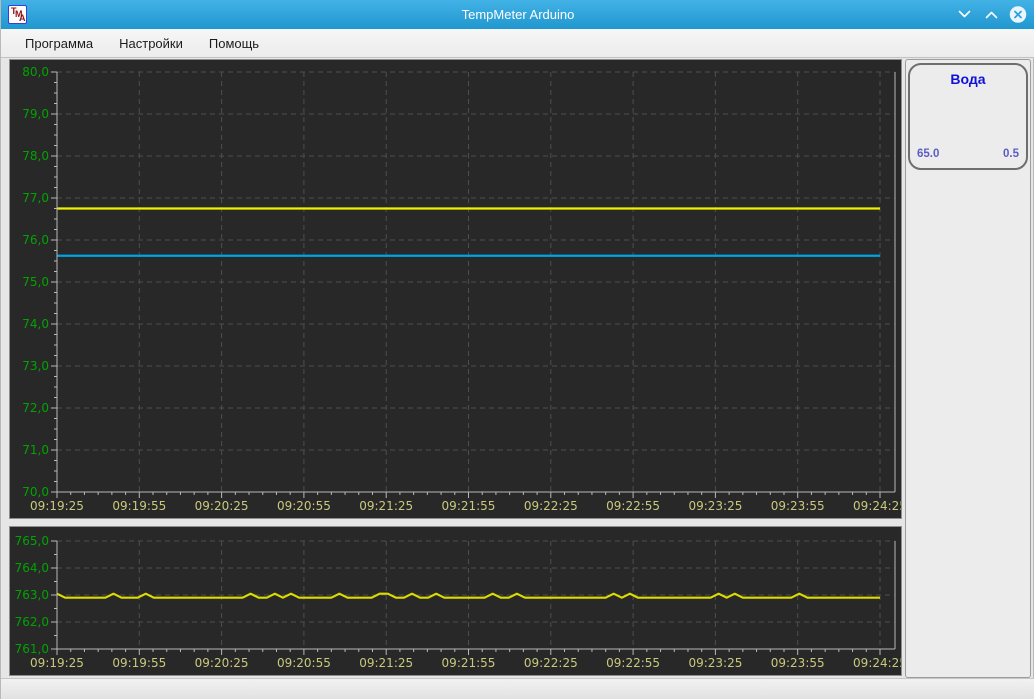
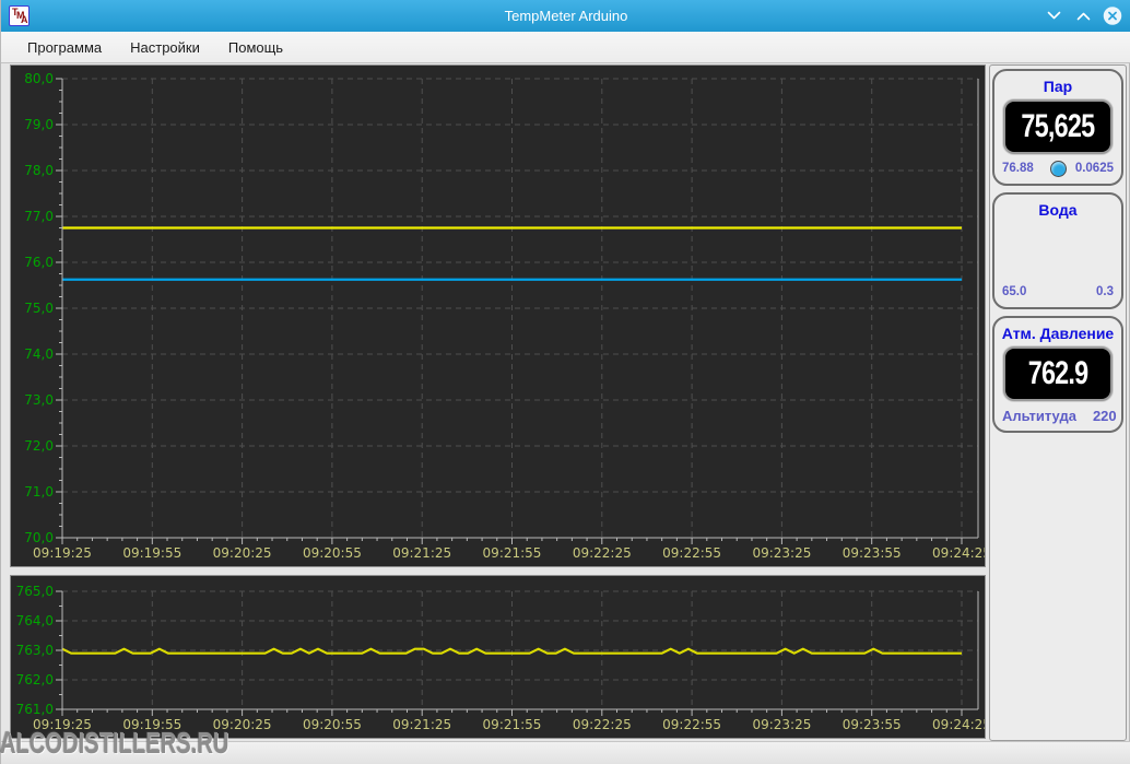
  T
  M
  A
  TempMeter Arduino
  Программа
  Настройки
  Помощь
  80,0
  79,0
  78,0
  77,0
  76,0
  75,0
  74,0
  73,0
  72,0
  71,0
  70,0
  09:19:25
  09:19:55
  09:20:25
  09:20:55
  09:21:25
  09:21:55
  09:22:25
  09:22:55
  09:23:25
  09:23:55
  09:24:2
  765,0
  764,0
  763,0
  762,0
  761,0
  09:19:25
  09:19:55
  09:20:25
  09:20:55
  09:21:25
  09:21:55
  09:22:25
  09:22:55
  09:23:25
  09:23:55
  09:24:2
+ Пар
+ 75,625
+ 76.88
+ 0.0625
  Вода
  65.0
- 0.5
+ 0.3
+ Атм. Давление
+ 762.9
+ Альтитуда
+ 220
+ ALCODISTILLERS.RU
